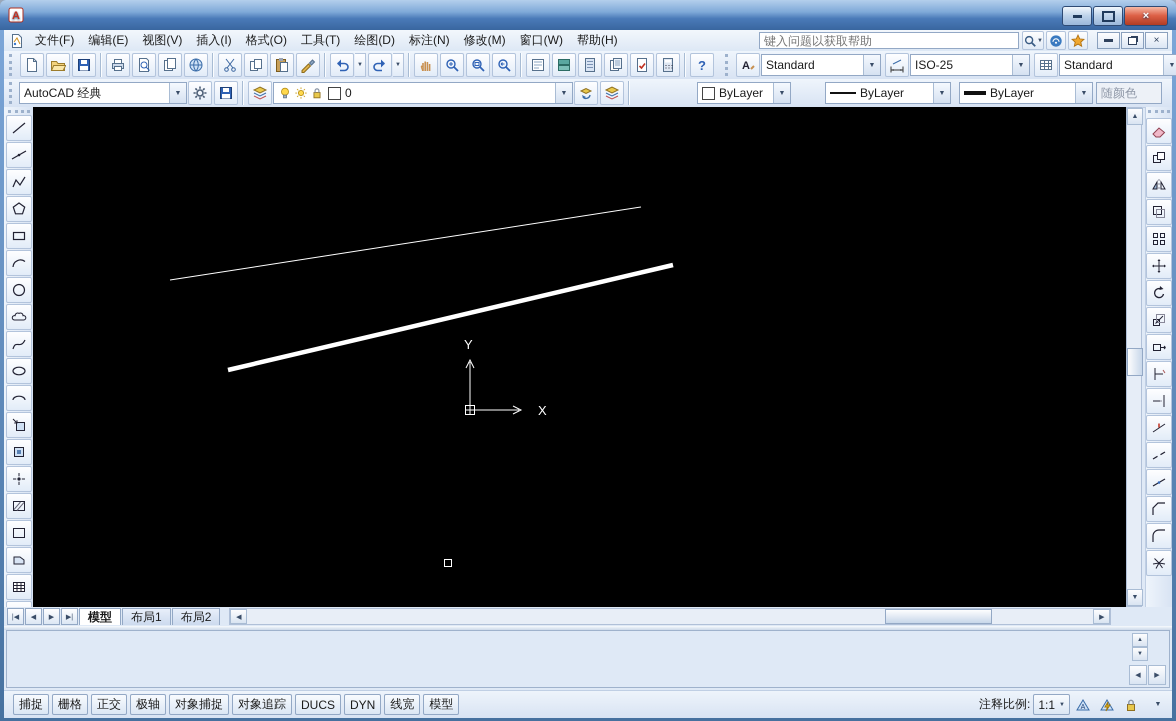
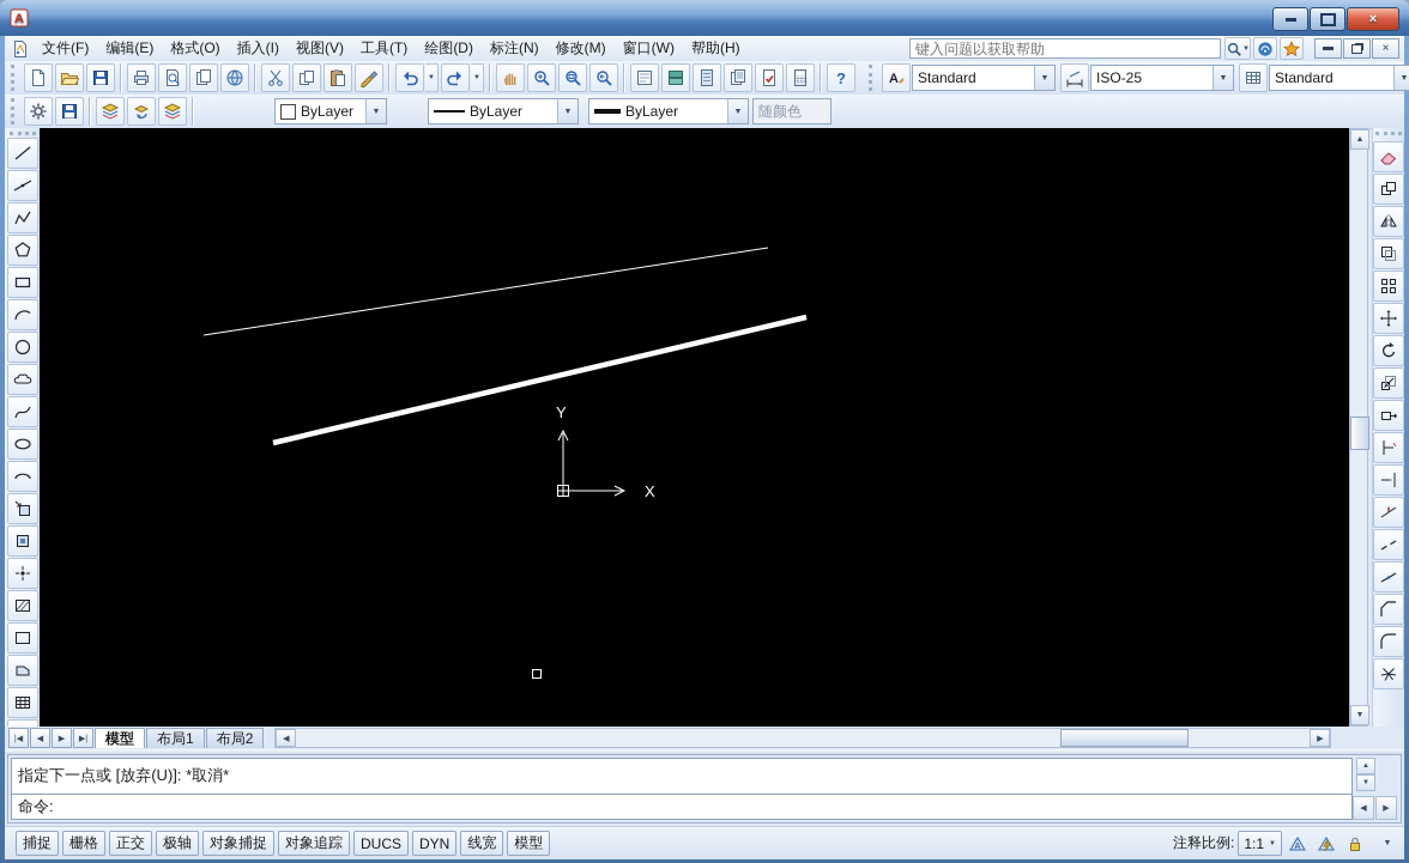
  ×
  文件(F)
  编辑(E)
- 视图(V)
+ 格式(O)
  插入(I)
- 格式(O)
+ 视图(V)
  工具(T)
  绘图(D)
  标注(N)
  修改(M)
  窗口(W)
  帮助(H)
  键入问题以获取帮助
  ×
  Standard
  ISO-25
  Standard
- AutoCAD 经典
- 0
  ByLayer
  ByLayer
  ByLayer
  随颜色
  Y
  X
  模型
  布局1
  布局2
+ 指定下一点或 [放弃(U)]: *取消*
+ 命令:
  捕捉
  栅格
  正交
  极轴
  对象捕捉
  对象追踪
  DUCS
  DYN
  线宽
  模型
  注释比例:
  1:1
